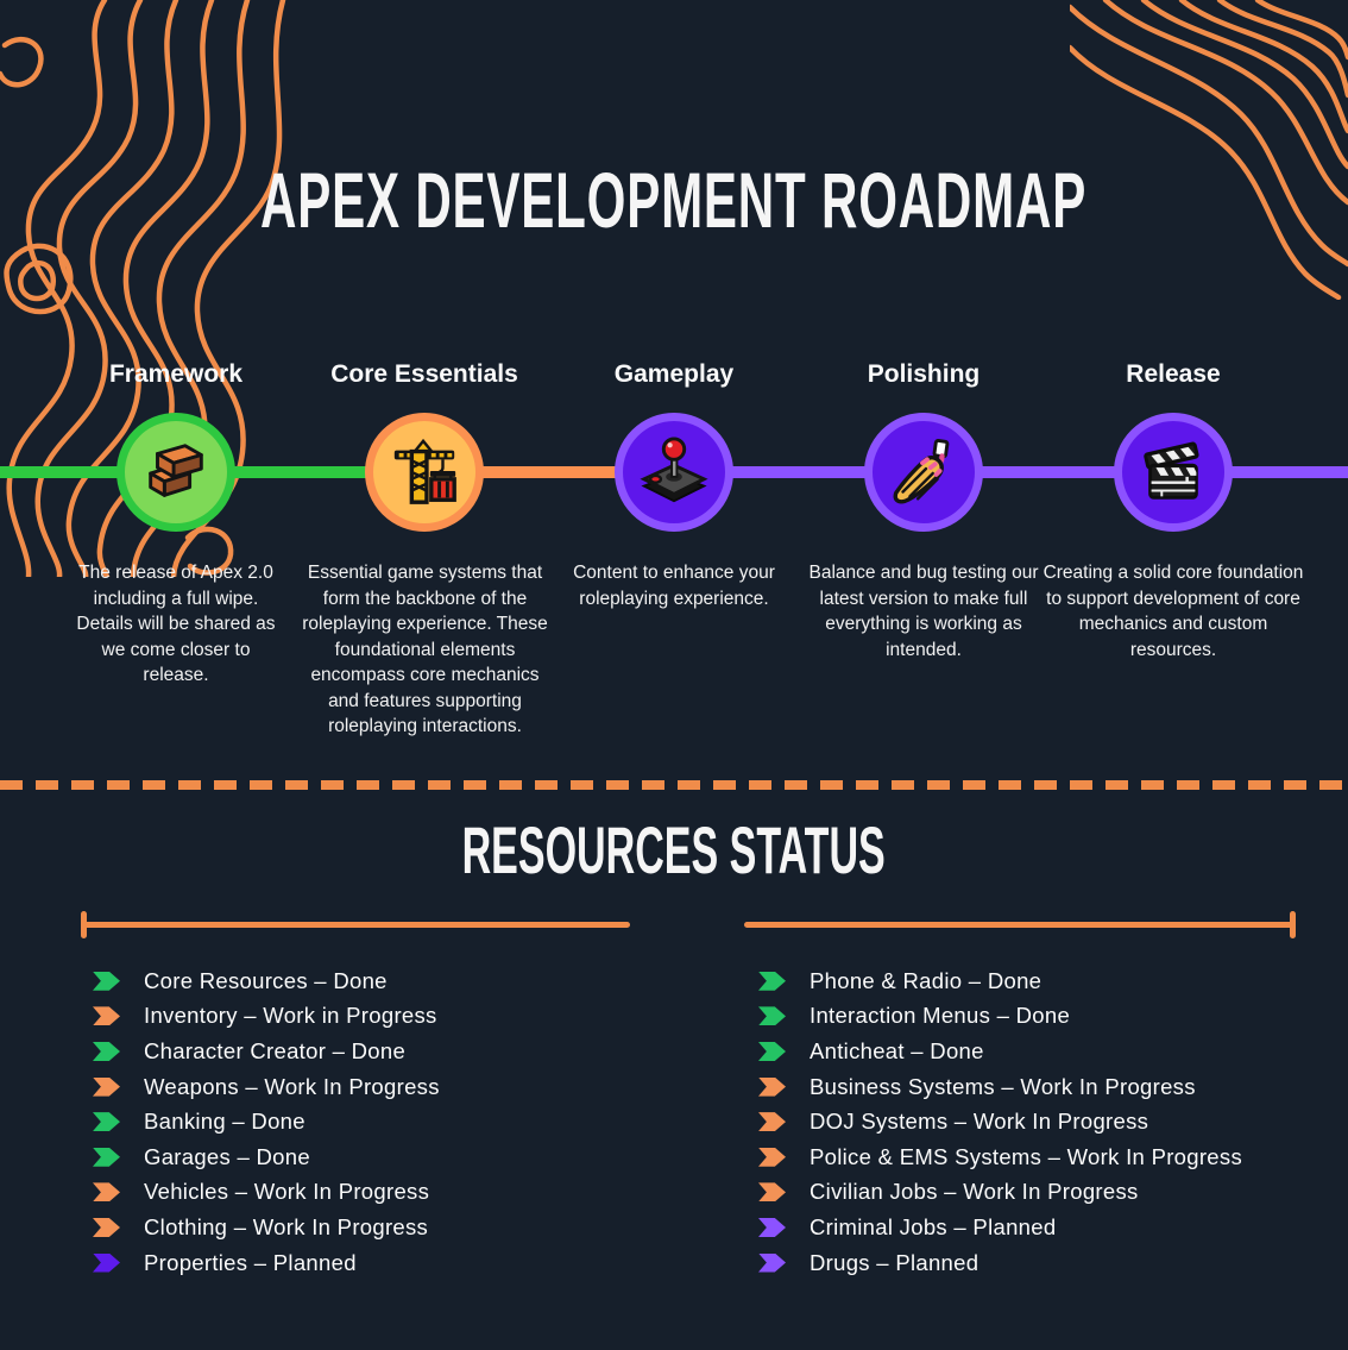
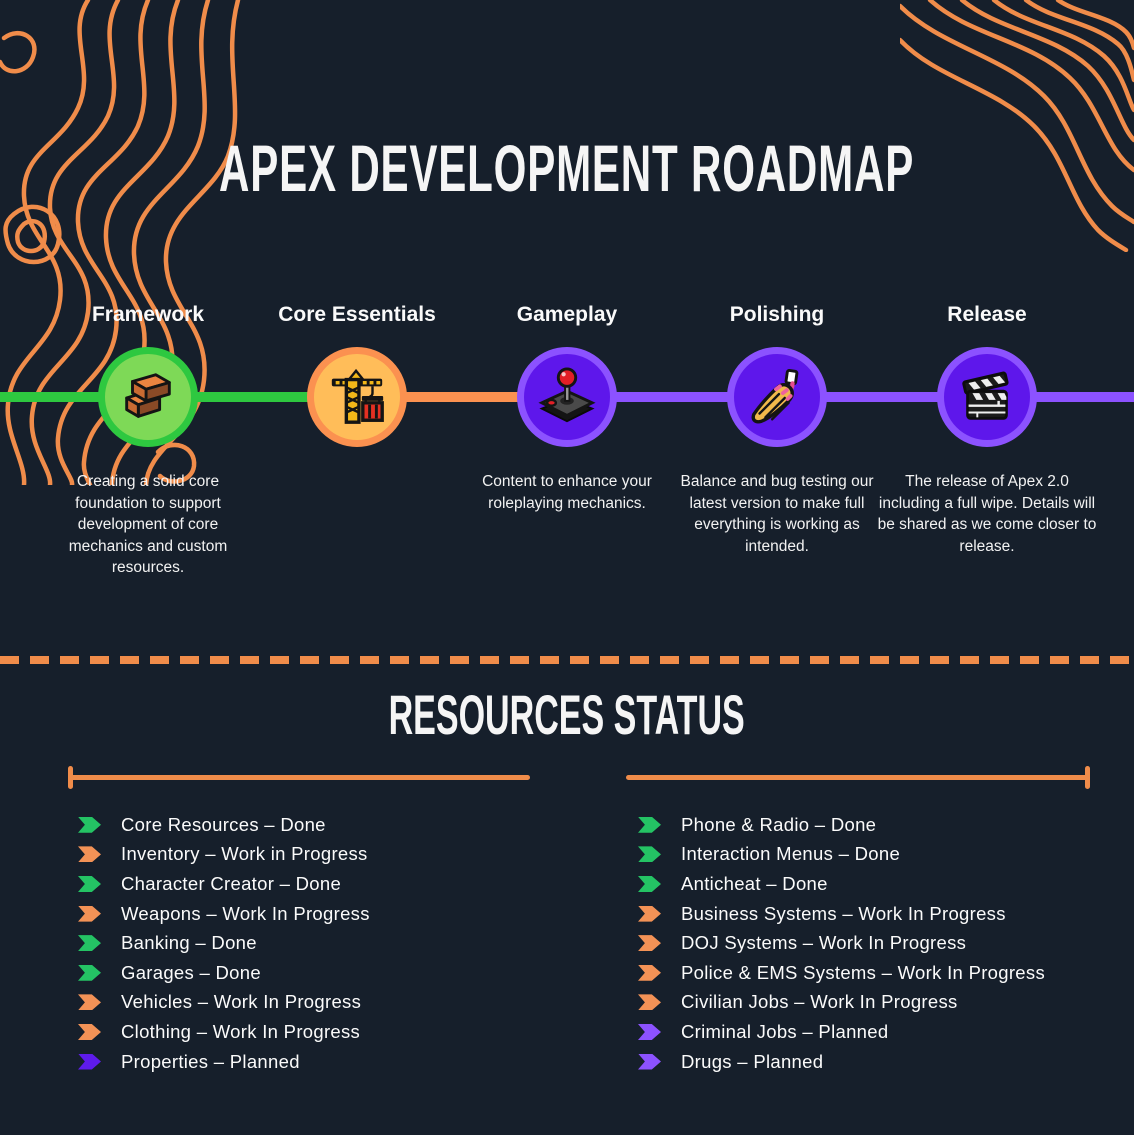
  APEX DEVELOPMENT ROADMAP
  Framework
  Core Essentials
  Gameplay
  Polishing
  Release
- The release of Apex 2.0 including a full wipe. Details will be shared as we come closer to release.
+ Creating a solid core foundation to support development of core mechanics and custom resources.
- Essential game systems that form the backbone of the roleplaying experience. These foundational elements encompass core mechanics and features supporting roleplaying interactions.
- Content to enhance your roleplaying experience.
+ Content to enhance your roleplaying mechanics.
  Balance and bug testing our latest version to make full everything is working as intended.
- Creating a solid core foundation to support development of core mechanics and custom resources.
+ The release of Apex 2.0 including a full wipe. Details will be shared as we come closer to release.
  RESOURCES STATUS
  Core Resources – Done
  Inventory – Work in Progress
  Character Creator – Done
  Weapons – Work In Progress
  Banking – Done
  Garages – Done
  Vehicles – Work In Progress
  Clothing – Work In Progress
  Properties – Planned
  Phone & Radio – Done
  Interaction Menus – Done
  Anticheat – Done
  Business Systems – Work In Progress
  DOJ Systems – Work In Progress
  Police & EMS Systems – Work In Progress
  Civilian Jobs – Work In Progress
  Criminal Jobs – Planned
  Drugs – Planned
